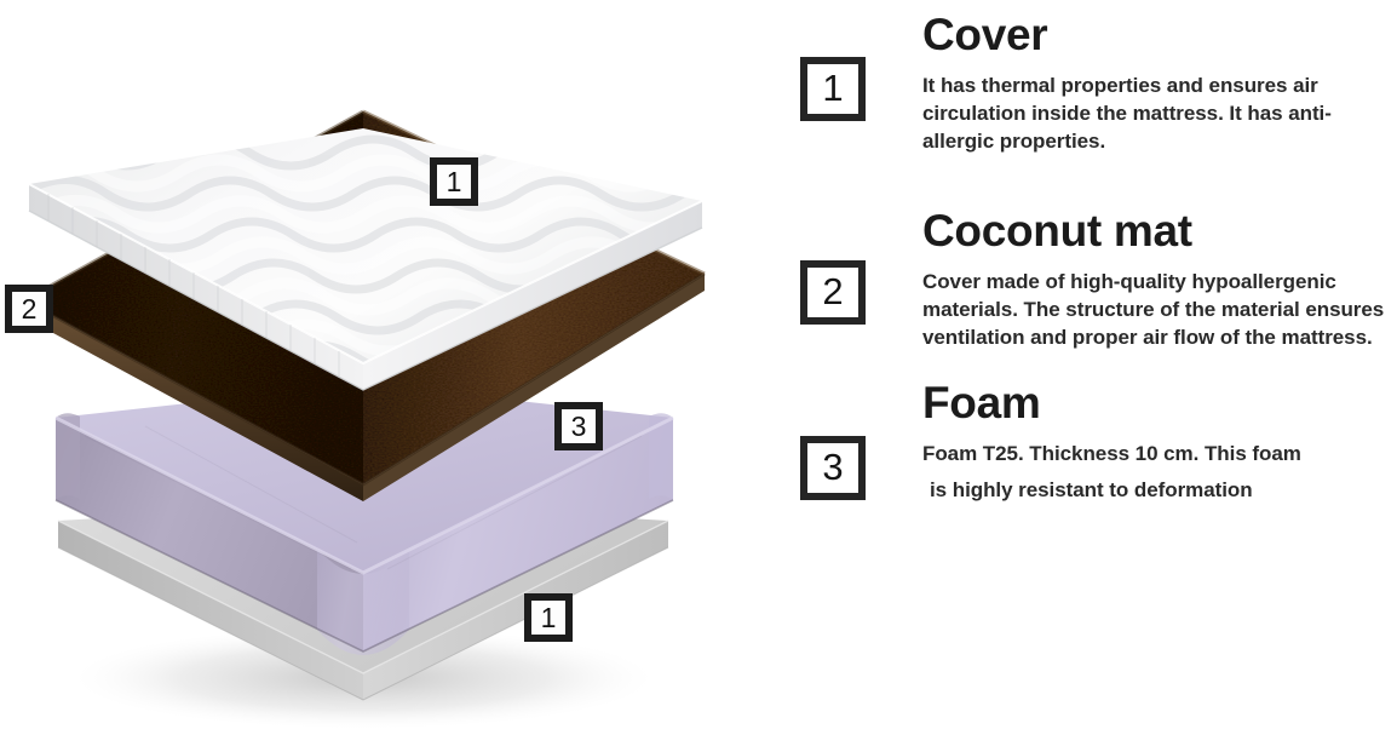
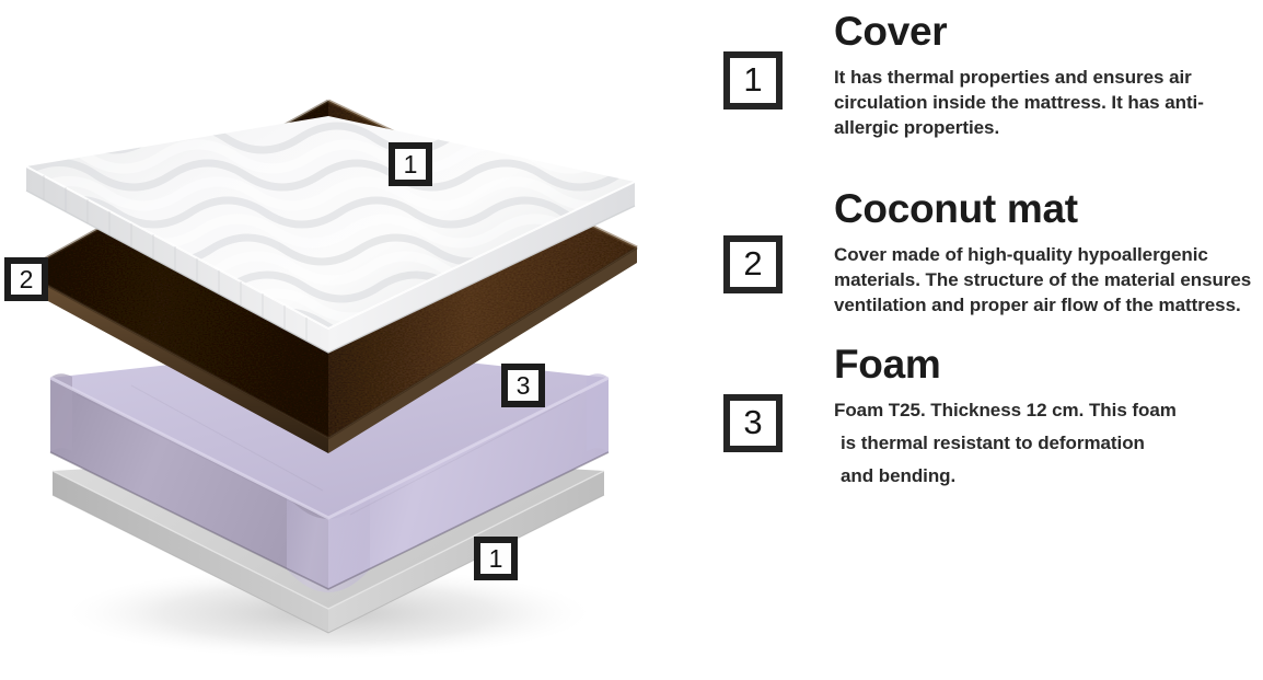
  1
  2
  3
  1
  1
  Cover
  It has thermal properties and ensures air circulation inside the mattress. It has anti-allergic properties.
  2
  Coconut mat
  Cover made of high-quality hypoallergenic materials. The structure of the material ensures ventilation and proper air flow of the mattress.
  3
  Foam
- Foam T25. Thickness 10 cm. This foam
+ Foam T25. Thickness 12 cm. This foam
- is highly resistant to deformation
+ is thermal resistant to deformation
+ and bending.
